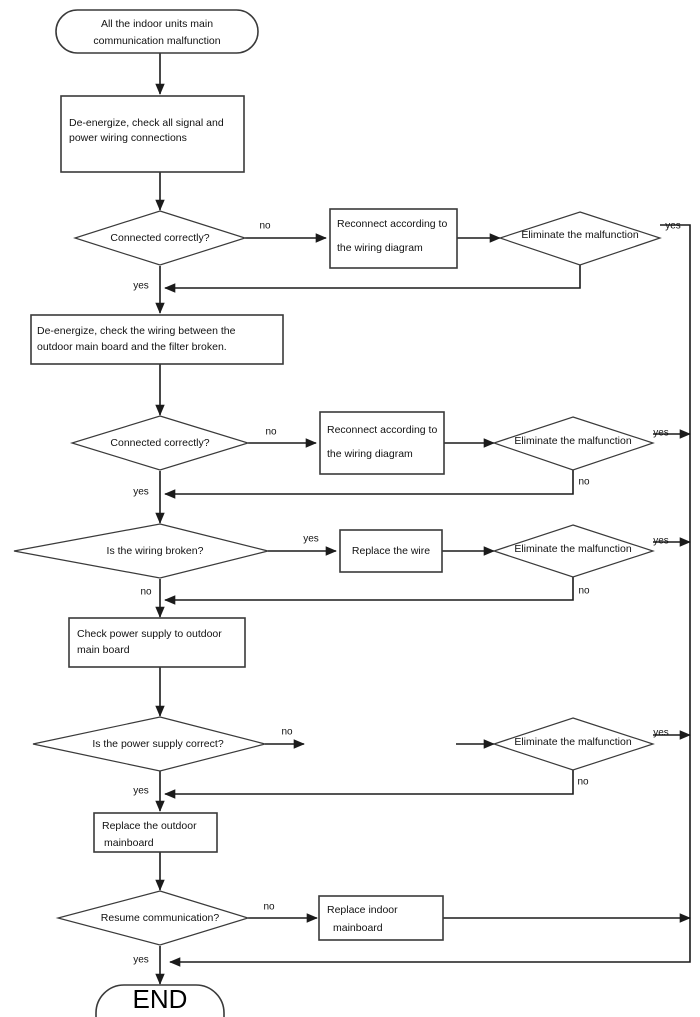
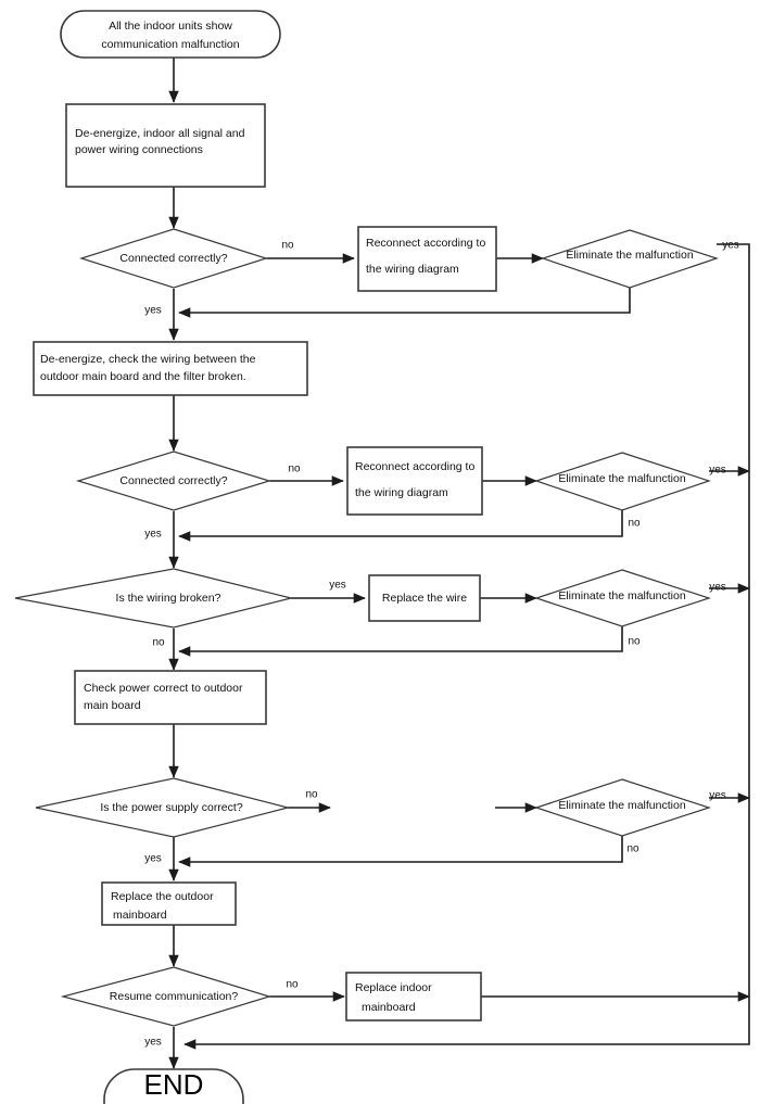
- All the indoor units main
+ All the indoor units show
  communication malfunction
- De-energize, check all signal and
+ De-energize, indoor all signal and
  power wiring connections
  Connected correctly?
  Reconnect according to
  the wiring diagram
  Eliminate the malfunction
  De-energize, check the wiring between the
  outdoor main board and the filter broken.
  Connected correctly?
  Reconnect according to
  the wiring diagram
  Eliminate the malfunction
  Is the wiring broken?
  Replace the wire
  Eliminate the malfunction
- Check power supply to outdoor
+ Check power correct to outdoor
  main board
  Is the power supply correct?
  Eliminate the malfunction
  Replace the outdoor
  mainboard
  Resume communication?
  Replace indoor
  mainboard
  END
  no
  yes
  yes
  no
  yes
  yes
  no
  yes
  no
  yes
  no
  no
  yes
  yes
  no
  no
  yes
